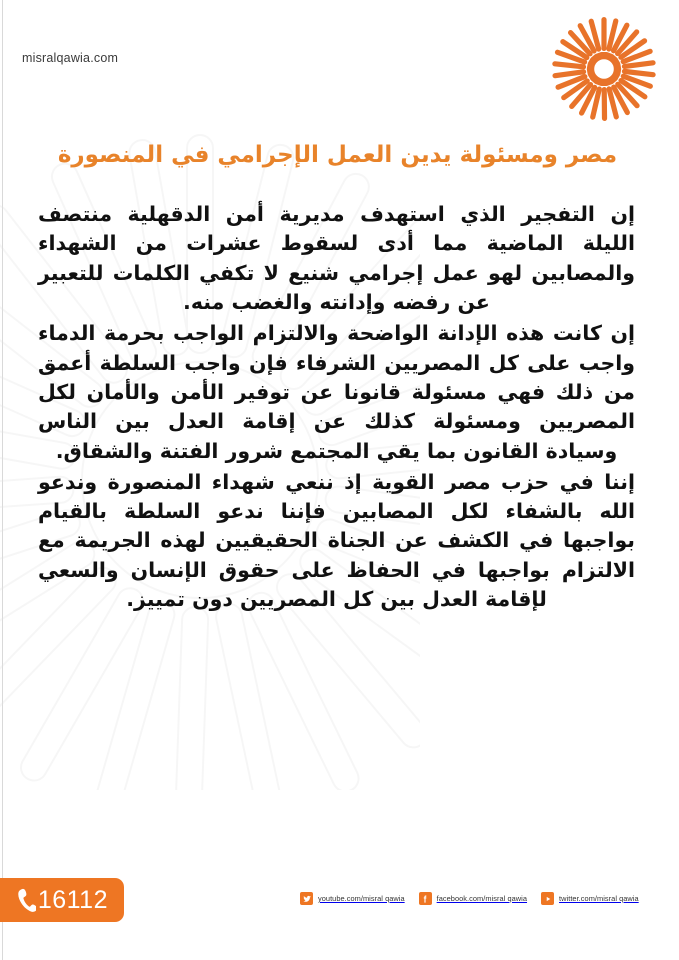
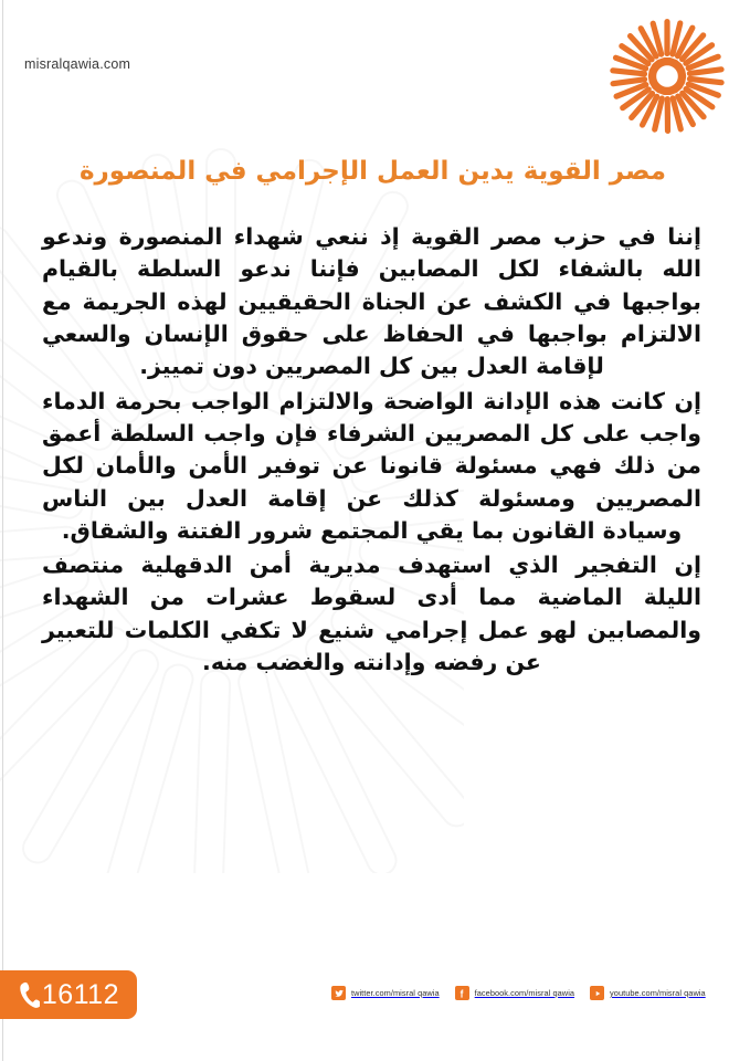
  misralqawia.com
- مصر ومسئولة يدين العمل الإجرامي في المنصورة
+ مصر القوية يدين العمل الإجرامي في المنصورة
- إن التفجير الذي استهدف مديرية أمن الدقهلية منتصف الليلة الماضية مما أدى لسقوط عشرات من الشهداء والمصابين لهو عمل إجرامي شنيع لا تكفي الكلمات للتعبير عن رفضه وإدانته والغضب منه.
+ إننا في حزب مصر القوية إذ ننعي شهداء المنصورة وندعو الله بالشفاء لكل المصابين فإننا ندعو السلطة بالقيام بواجبها في الكشف عن الجناة الحقيقيين لهذه الجريمة مع الالتزام بواجبها في الحفاظ على حقوق الإنسان والسعي لإقامة العدل بين كل المصريين دون تمييز.
  إن كانت هذه الإدانة الواضحة والالتزام الواجب بحرمة الدماء واجب على كل المصريين الشرفاء فإن واجب السلطة أعمق من ذلك فهي مسئولة قانونا عن توفير الأمن والأمان لكل المصريين ومسئولة كذلك عن إقامة العدل بين الناس وسيادة القانون بما يقي المجتمع شرور الفتنة والشقاق.
- إننا في حزب مصر القوية إذ ننعي شهداء المنصورة وندعو الله بالشفاء لكل المصابين فإننا ندعو السلطة بالقيام بواجبها في الكشف عن الجناة الحقيقيين لهذه الجريمة مع الالتزام بواجبها في الحفاظ على حقوق الإنسان والسعي لإقامة العدل بين كل المصريين دون تمييز.
+ إن التفجير الذي استهدف مديرية أمن الدقهلية منتصف الليلة الماضية مما أدى لسقوط عشرات من الشهداء والمصابين لهو عمل إجرامي شنيع لا تكفي الكلمات للتعبير عن رفضه وإدانته والغضب منه.
  16112
- youtube.com/misral qawia
+ twitter.com/misral qawia
  facebook.com/misral qawia
- twitter.com/misral qawia
+ youtube.com/misral qawia
